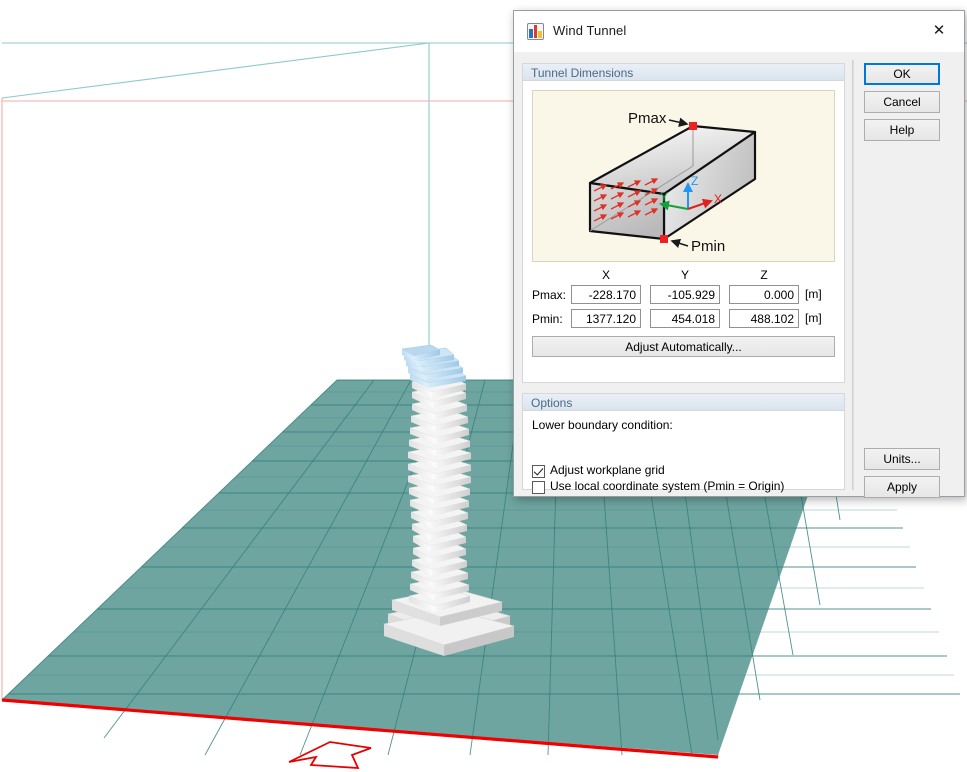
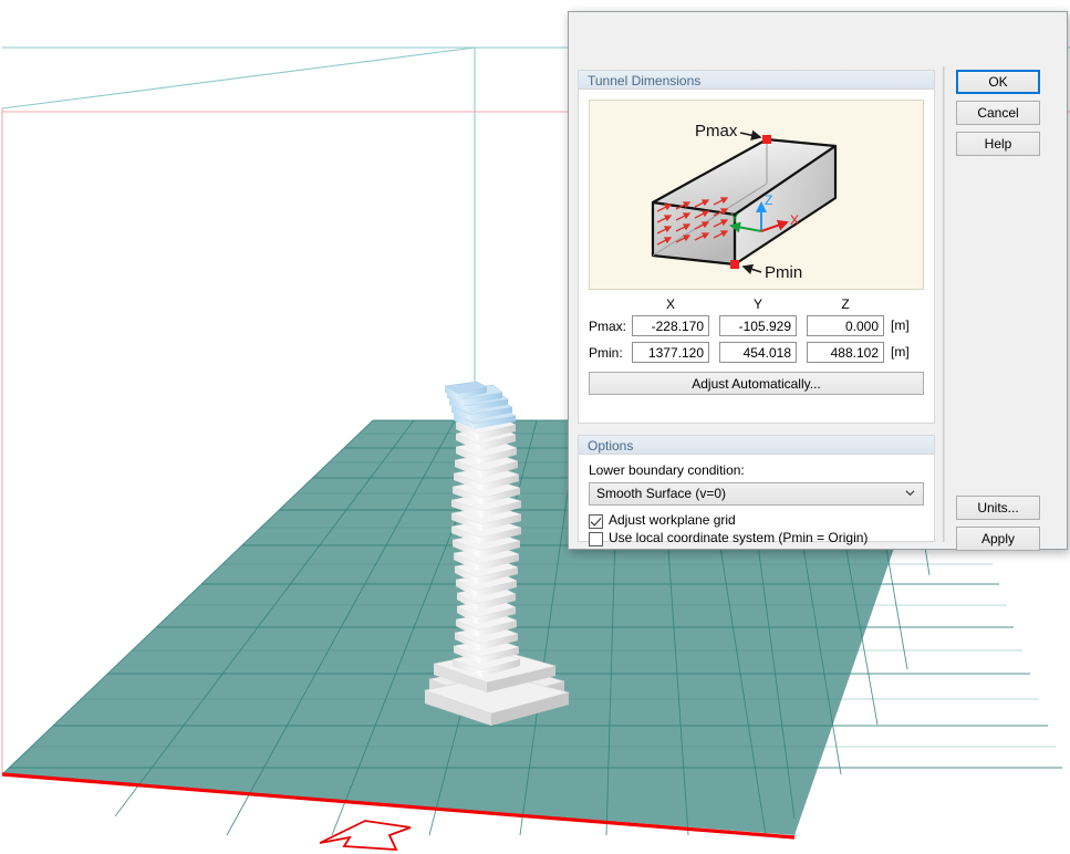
- Wind Tunnel
- ✕
  Tunnel Dimensions
  Z
  Y
  X
  Pmax
  Pmin
  X
  Y
  Z
  Pmax:
  -228.170
  -105.929
  0.000
  [m]
  Pmin:
  1377.120
  454.018
  488.102
  [m]
  Adjust Automatically...
  Options
  Lower boundary condition:
+ Smooth Surface (v=0)
  Adjust workplane grid
  Use local coordinate system (Pmin = Origin)
  OK
  Cancel
  Help
  Units...
  Apply
